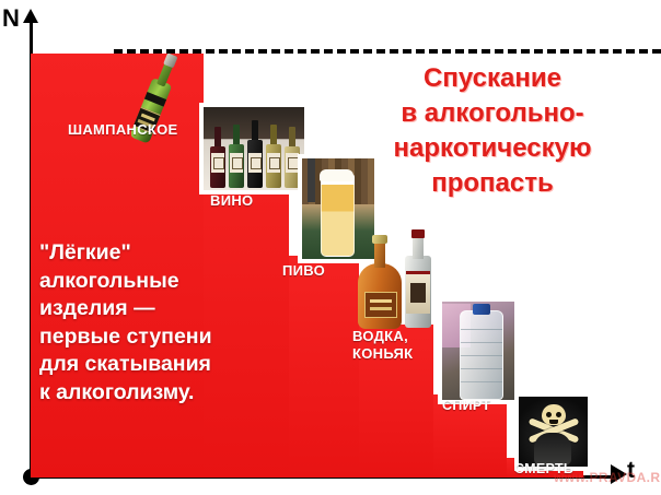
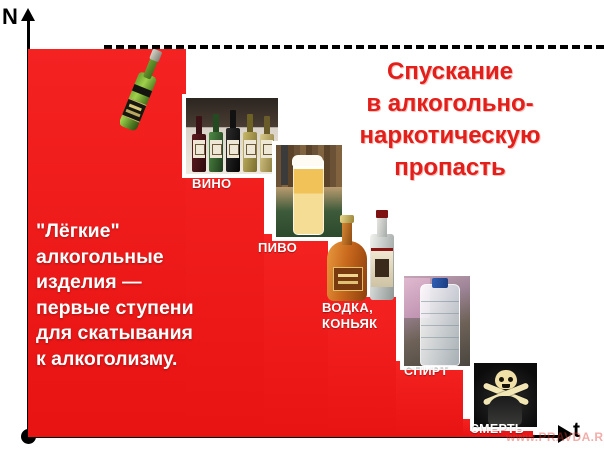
  N
  t
- ШАМПАНСКОЕ
  ВИНО
  ПИВО
  ВОДКА,
  КОНЬЯК
  СПИРТ
  СМЕРТЬ
  "Лёгкие"
  алкогольные
  изделия —
  первые ступени
  для скатывания
  к алкоголизму.
  Спускание
  в алкогольно-
  наркотическую
  пропасть
  www.PRAVDA.R
